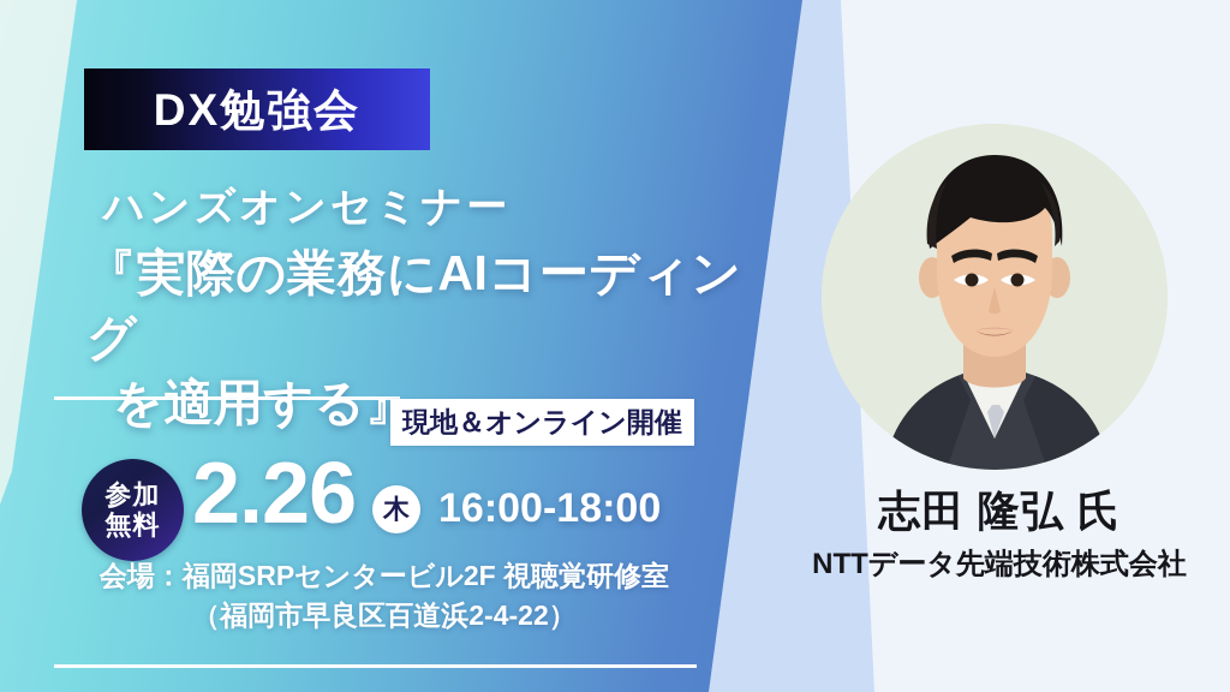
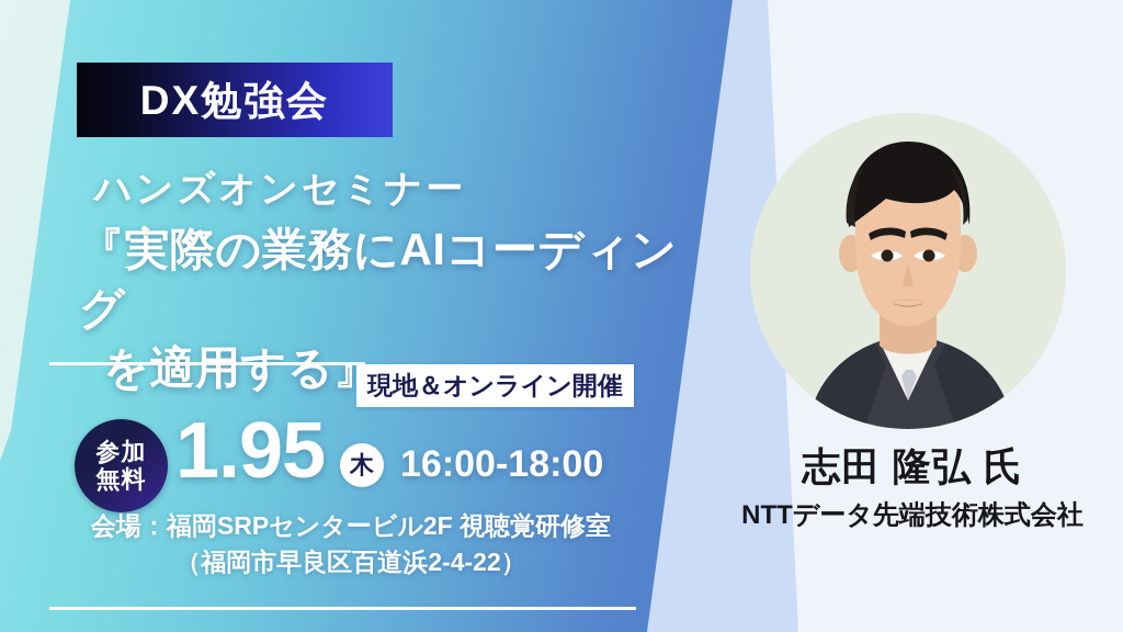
  DX勉強会
  ハンズオンセミナー
  『実際の業務にAIコーディング
  を適用する
  現地＆オンライン開催
  参加
  無料
- 2.26
+ 1.95
  木
  16:00-18:00
  会場：福岡SRPセンタービル2F 視聴覚研修室
  （福岡市早良区百道浜2-4-22）
  志田 隆弘 氏
  NTTデータ先端技術株式会社
